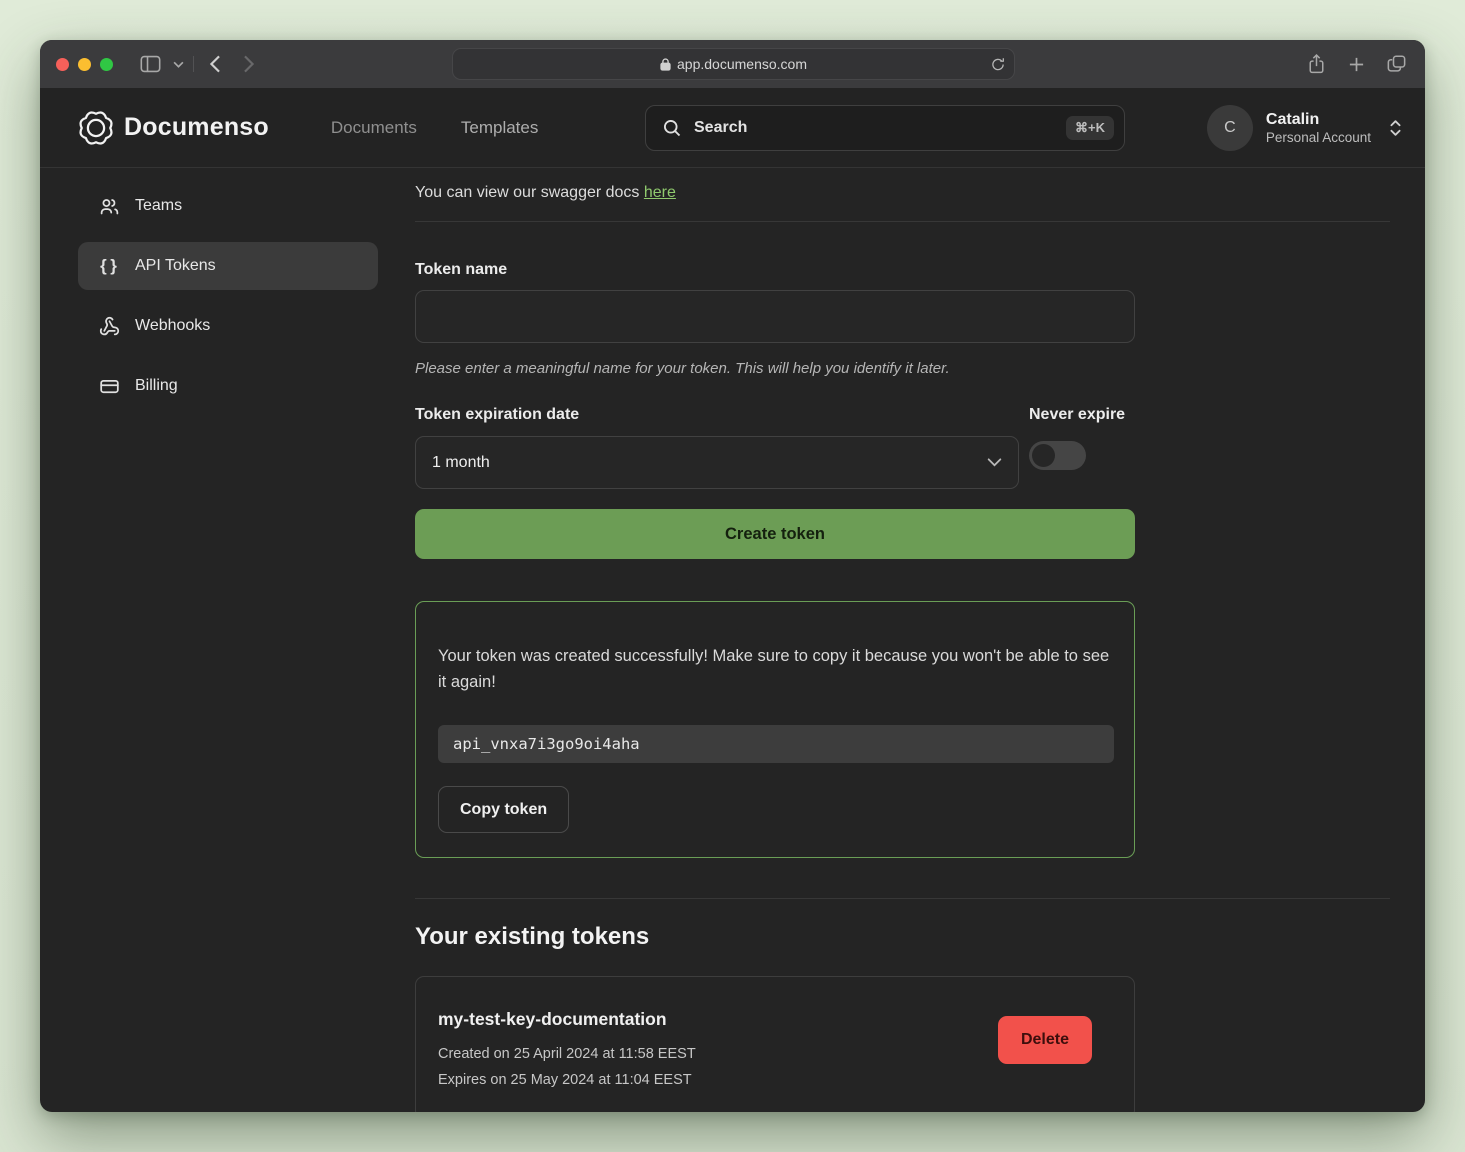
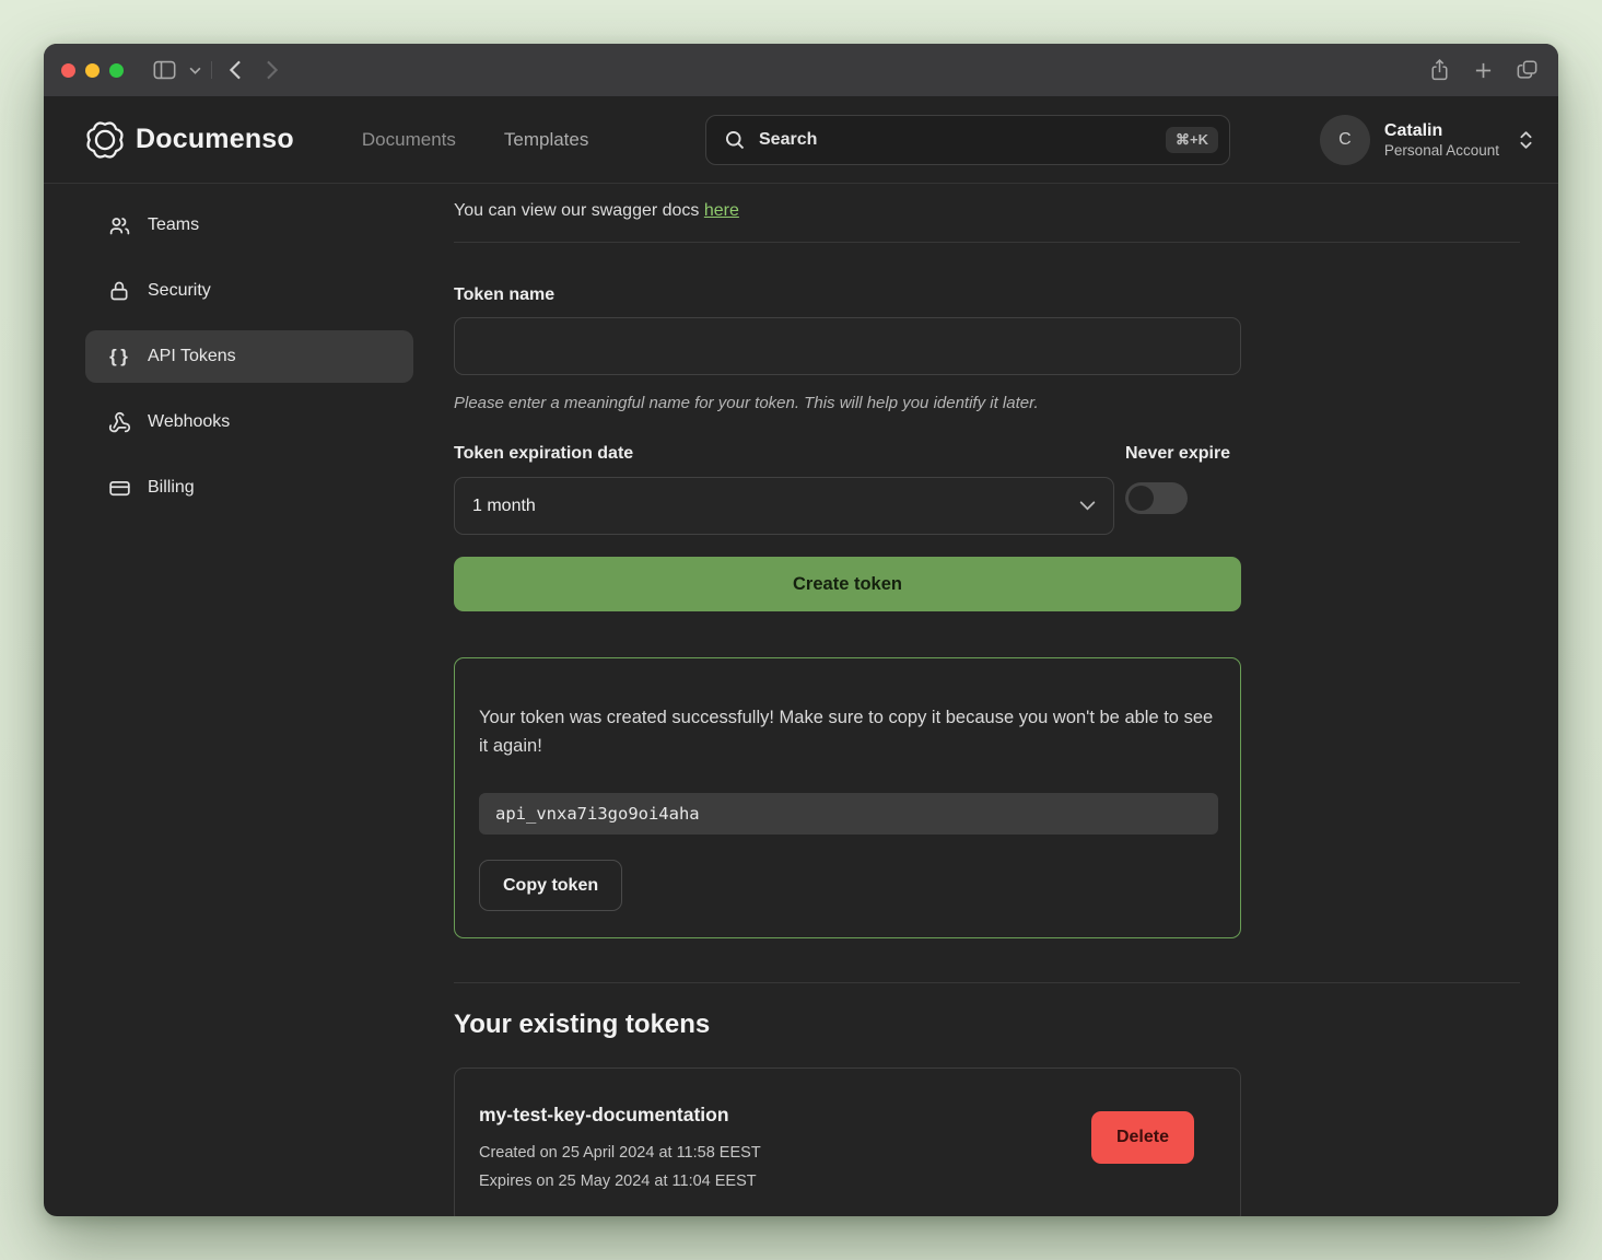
- app.documenso.com
  Documenso
  Documents
  Templates
  Search
  ⌘+K
  C
  Catalin
  Personal Account
  Teams
+ Security
  { }
  API Tokens
  Webhooks
  Billing
  You can view our swagger docs here
  Token name
  Please enter a meaningful name for your token. This will help you identify it later.
  Token expiration date
  1 month
  Never expire
  Create token
  Your token was created successfully! Make sure to copy it because you won't be able to see it again!
  api_vnxa7i3go9oi4aha
  Copy token
  Your existing tokens
  my-test-key-documentation
  Created on 25 April 2024 at 11:58 EEST
  Expires on 25 May 2024 at 11:04 EEST
  Delete
